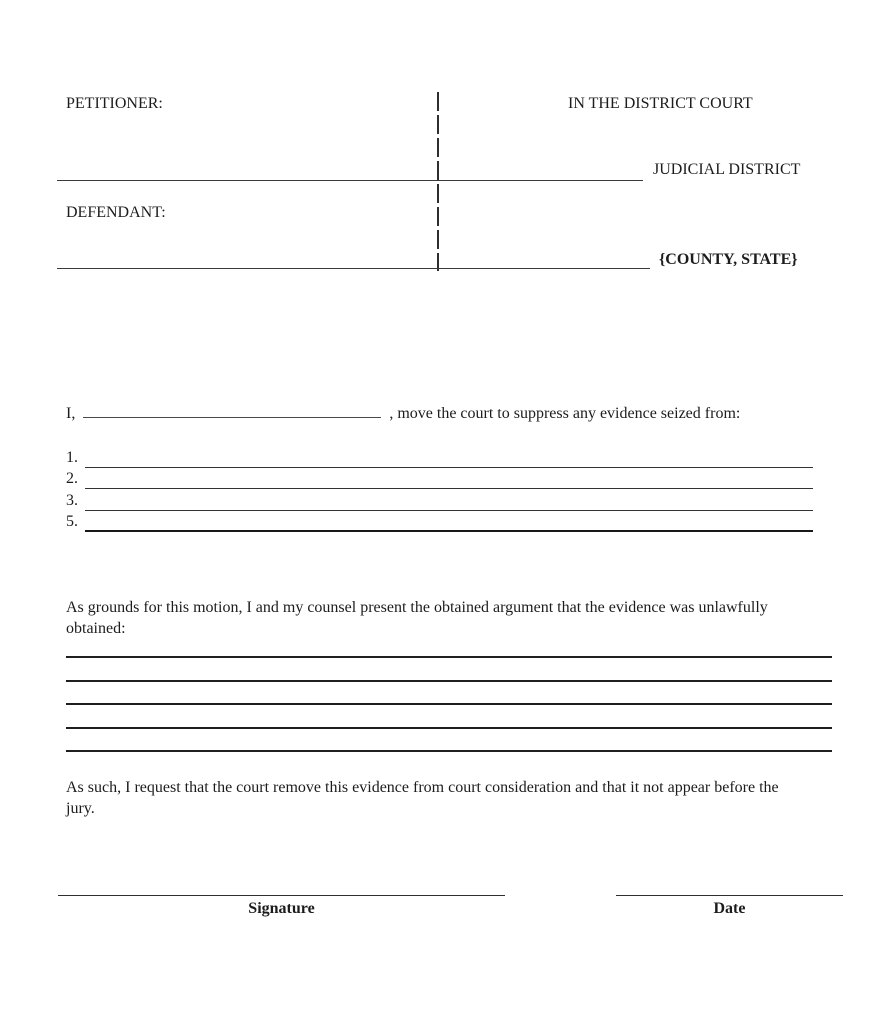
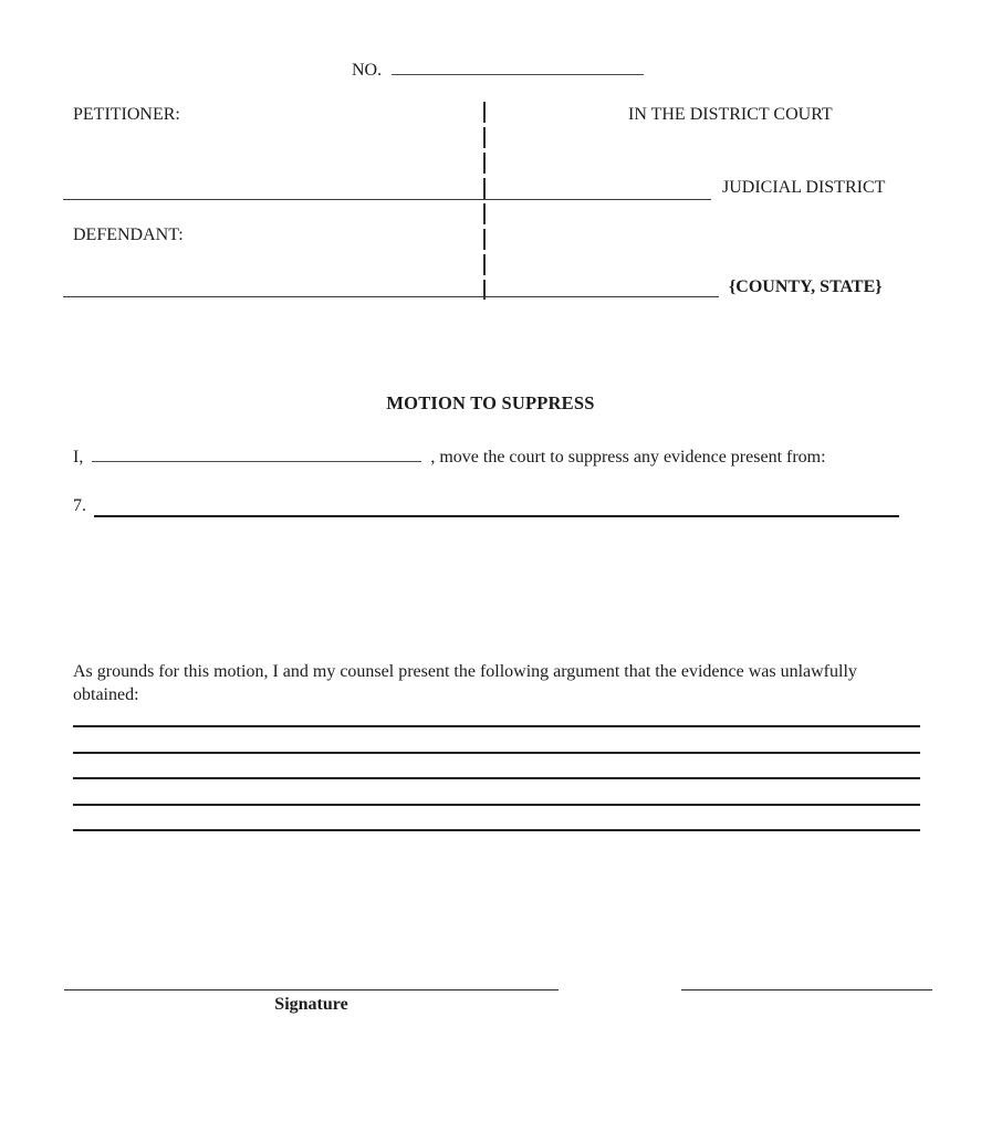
+ NO.
  PETITIONER:
  IN THE DISTRICT COURT
  JUDICIAL DISTRICT
  DEFENDANT:
  {COUNTY, STATE}
+ MOTION TO SUPPRESS
- I, , move the court to suppress any evidence seized from:
+ I, , move the court to suppress any evidence present from:
- 1.
+ 7.
- 2.
- 3.
- 5.
- As grounds for this motion, I and my counsel present the obtained argument that the evidence was unlawfully obtained:
+ As grounds for this motion, I and my counsel present the following argument that the evidence was unlawfully obtained:
- As such, I request that the court remove this evidence from court consideration and that it not appear before the jury.
  Signature
- Date
